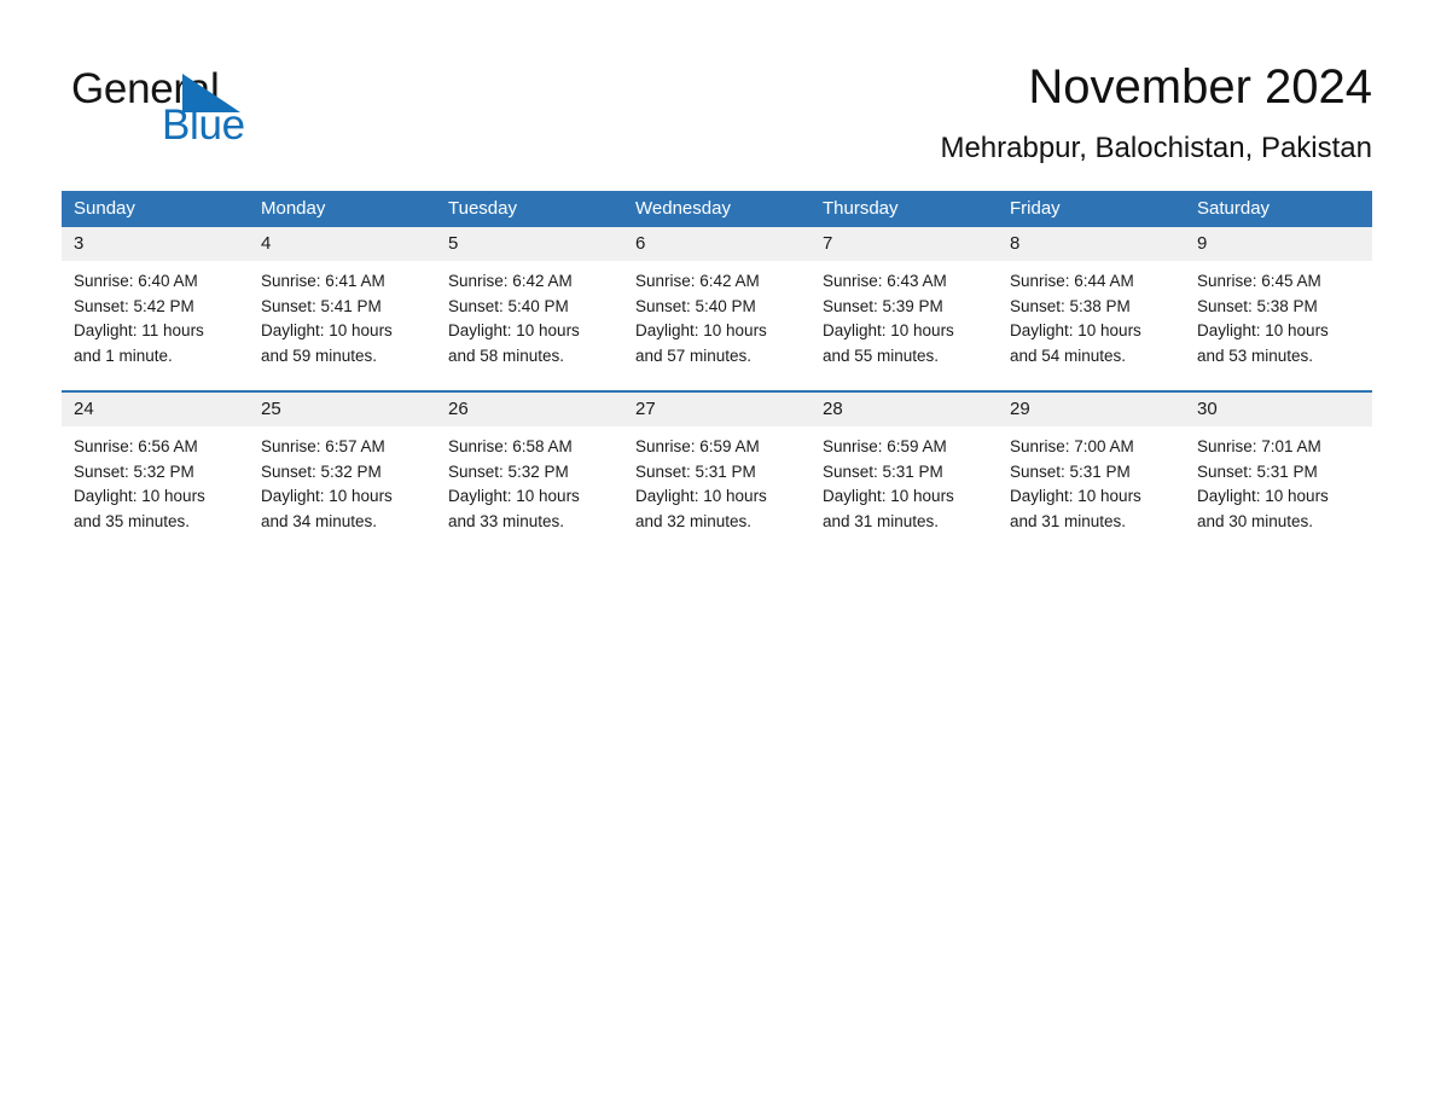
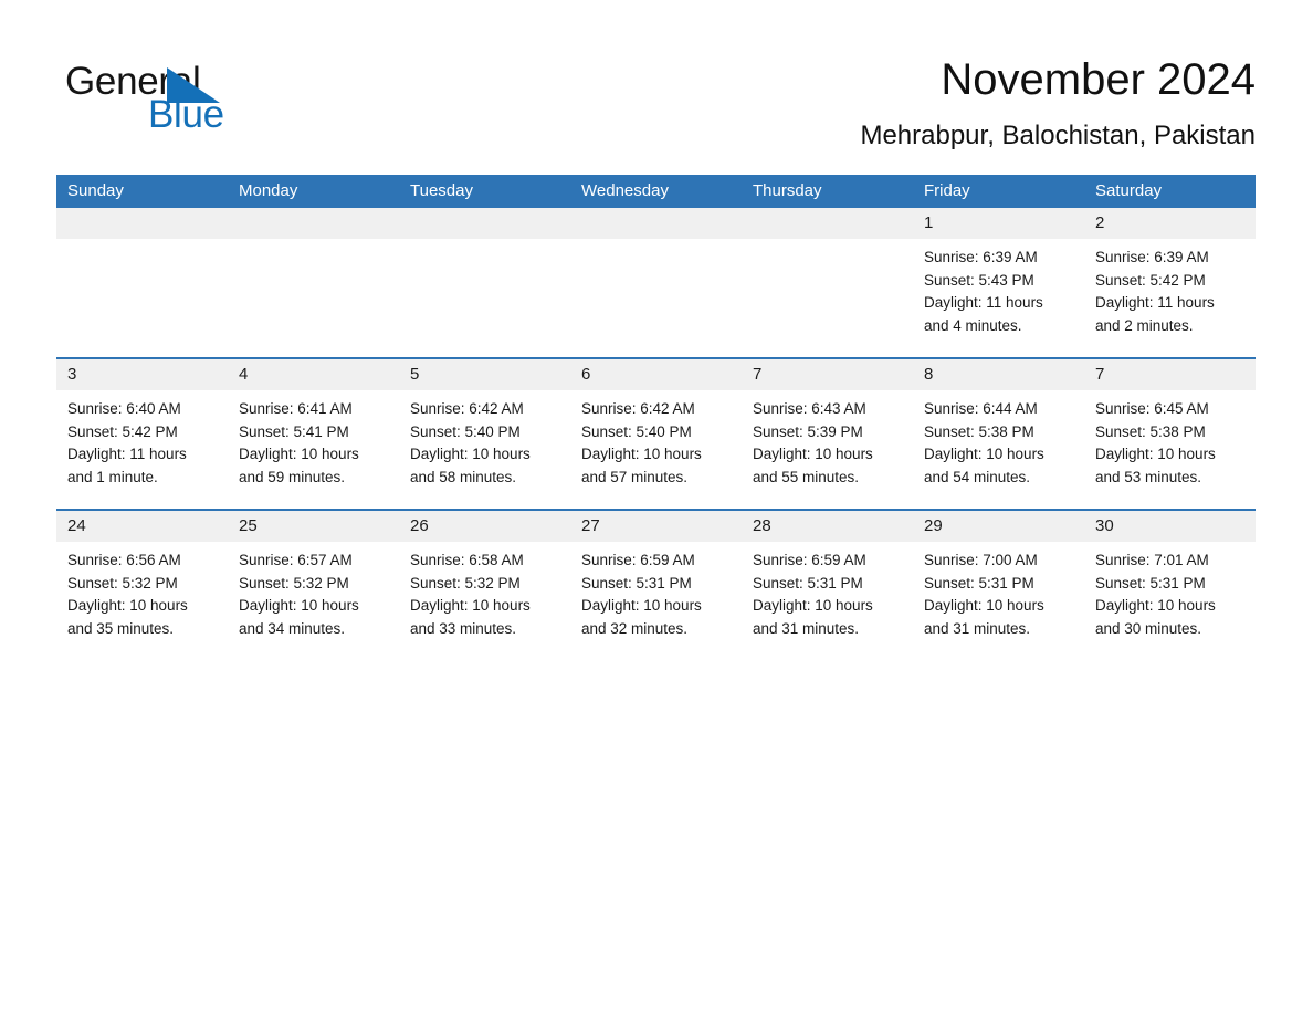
  Generl
  Blue
  November 2024
  Mehrabpur, Balochistan, Pakistan
  Sunday	Monday	Tuesday	Wednesday	Thursday	Friday	Saturday
+ 					1Sunrise: 6:39 AMSunset: 5:43 PMDaylight: 11 hoursand 4 minutes.	2Sunrise: 6:39 AMSunset: 5:42 PMDaylight: 11 hoursand 2 minutes.
- 3Sunrise: 6:40 AMSunset: 5:42 PMDaylight: 11 hoursand 1 minute.	4Sunrise: 6:41 AMSunset: 5:41 PMDaylight: 10 hoursand 59 minutes.	5Sunrise: 6:42 AMSunset: 5:40 PMDaylight: 10 hoursand 58 minutes.	6Sunrise: 6:42 AMSunset: 5:40 PMDaylight: 10 hoursand 57 minutes.	7Sunrise: 6:43 AMSunset: 5:39 PMDaylight: 10 hoursand 55 minutes.	8Sunrise: 6:44 AMSunset: 5:38 PMDaylight: 10 hoursand 54 minutes.	9Sunrise: 6:45 AMSunset: 5:38 PMDaylight: 10 hoursand 53 minutes.
+ 3Sunrise: 6:40 AMSunset: 5:42 PMDaylight: 11 hoursand 1 minute.	4Sunrise: 6:41 AMSunset: 5:41 PMDaylight: 10 hoursand 59 minutes.	5Sunrise: 6:42 AMSunset: 5:40 PMDaylight: 10 hoursand 58 minutes.	6Sunrise: 6:42 AMSunset: 5:40 PMDaylight: 10 hoursand 57 minutes.	7Sunrise: 6:43 AMSunset: 5:39 PMDaylight: 10 hoursand 55 minutes.	8Sunrise: 6:44 AMSunset: 5:38 PMDaylight: 10 hoursand 54 minutes.	7Sunrise: 6:45 AMSunset: 5:38 PMDaylight: 10 hoursand 53 minutes.
  24Sunrise: 6:56 AMSunset: 5:32 PMDaylight: 10 hoursand 35 minutes.	25Sunrise: 6:57 AMSunset: 5:32 PMDaylight: 10 hoursand 34 minutes.	26Sunrise: 6:58 AMSunset: 5:32 PMDaylight: 10 hoursand 33 minutes.	27Sunrise: 6:59 AMSunset: 5:31 PMDaylight: 10 hoursand 32 minutes.	28Sunrise: 6:59 AMSunset: 5:31 PMDaylight: 10 hoursand 31 minutes.	29Sunrise: 7:00 AMSunset: 5:31 PMDaylight: 10 hoursand 31 minutes.	30Sunrise: 7:01 AMSunset: 5:31 PMDaylight: 10 hoursand 30 minutes.
